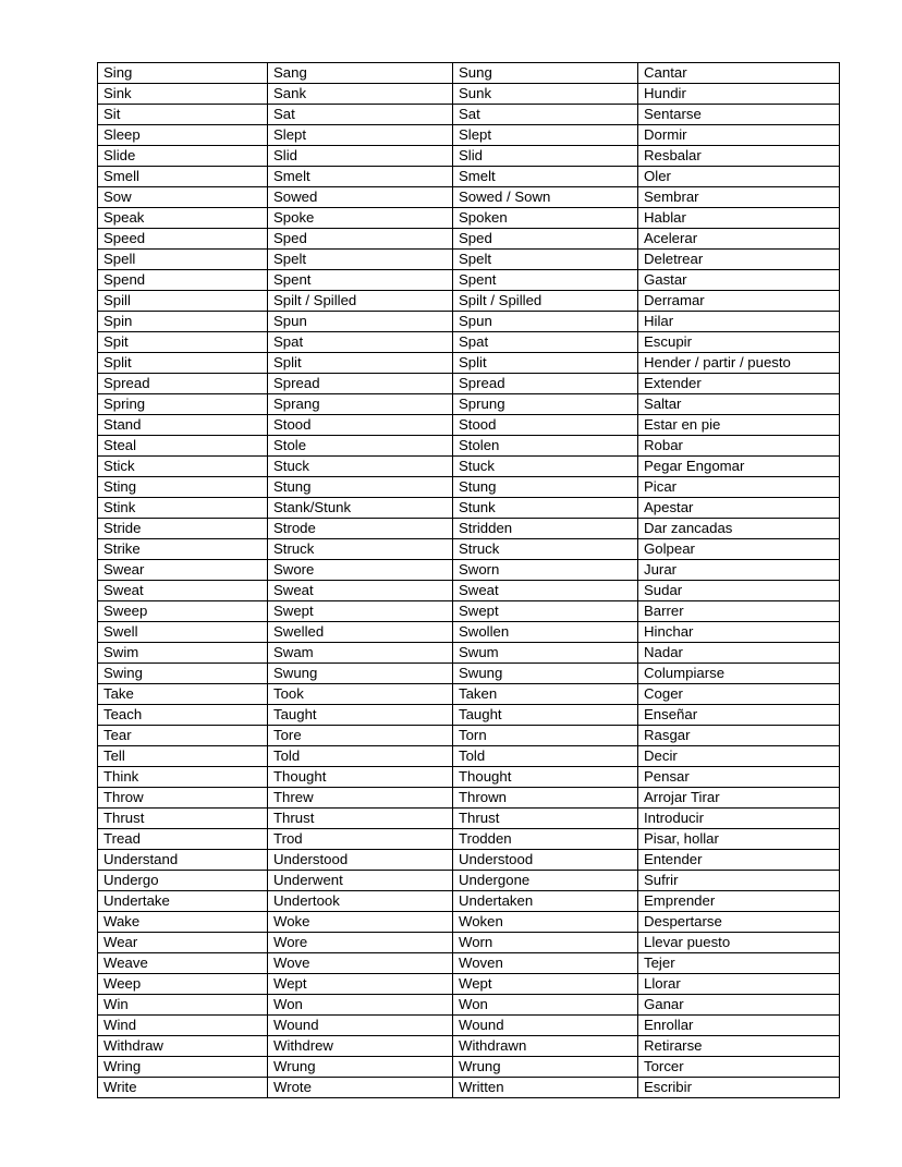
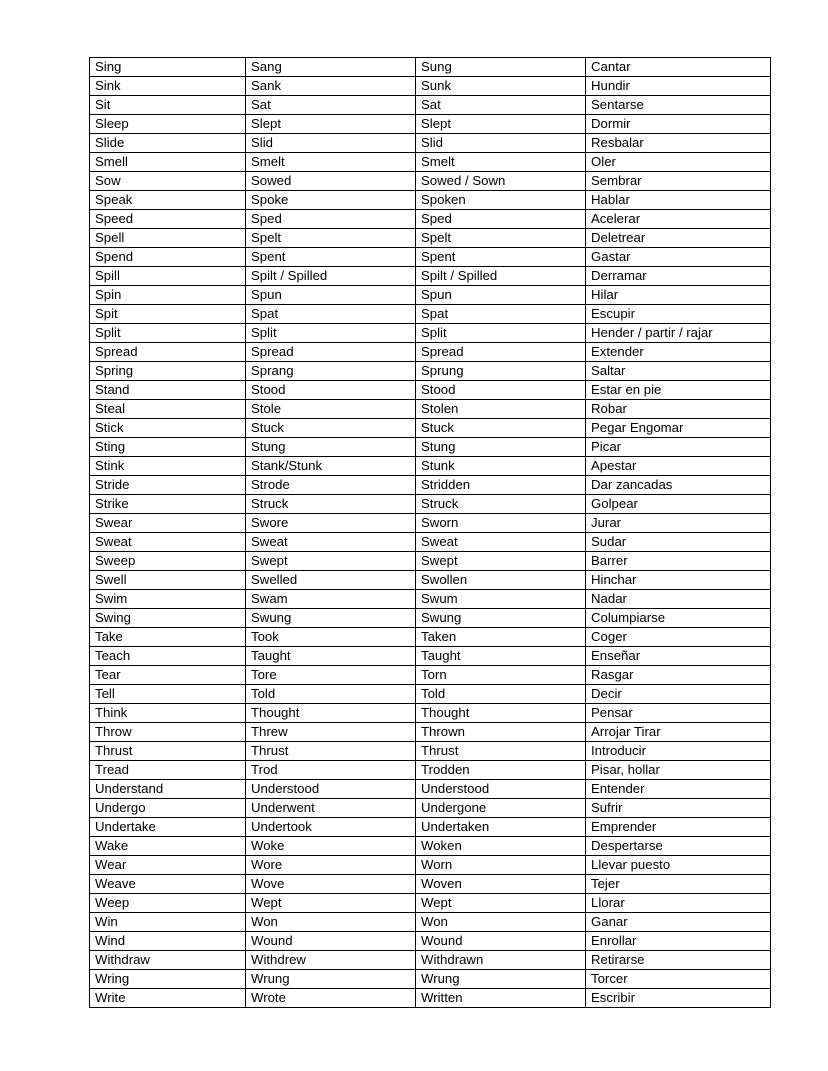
  Sing	Sang	Sung	Cantar
  Sink	Sank	Sunk	Hundir
  Sit	Sat	Sat	Sentarse
  Sleep	Slept	Slept	Dormir
  Slide	Slid	Slid	Resbalar
  Smell	Smelt	Smelt	Oler
  Sow	Sowed	Sowed / Sown	Sembrar
  Speak	Spoke	Spoken	Hablar
  Speed	Sped	Sped	Acelerar
  Spell	Spelt	Spelt	Deletrear
  Spend	Spent	Spent	Gastar
  Spill	Spilt / Spilled	Spilt / Spilled	Derramar
  Spin	Spun	Spun	Hilar
  Spit	Spat	Spat	Escupir
- Split	Split	Split	Hender / partir / puesto
+ Split	Split	Split	Hender / partir / rajar
  Spread	Spread	Spread	Extender
  Spring	Sprang	Sprung	Saltar
  Stand	Stood	Stood	Estar en pie
  Steal	Stole	Stolen	Robar
  Stick	Stuck	Stuck	Pegar Engomar
  Sting	Stung	Stung	Picar
  Stink	Stank/Stunk	Stunk	Apestar
  Stride	Strode	Stridden	Dar zancadas
  Strike	Struck	Struck	Golpear
  Swear	Swore	Sworn	Jurar
  Sweat	Sweat	Sweat	Sudar
  Sweep	Swept	Swept	Barrer
  Swell	Swelled	Swollen	Hinchar
  Swim	Swam	Swum	Nadar
  Swing	Swung	Swung	Columpiarse
  Take	Took	Taken	Coger
  Teach	Taught	Taught	Enseñar
  Tear	Tore	Torn	Rasgar
  Tell	Told	Told	Decir
  Think	Thought	Thought	Pensar
  Throw	Threw	Thrown	Arrojar Tirar
  Thrust	Thrust	Thrust	Introducir
  Tread	Trod	Trodden	Pisar, hollar
  Understand	Understood	Understood	Entender
  Undergo	Underwent	Undergone	Sufrir
  Undertake	Undertook	Undertaken	Emprender
  Wake	Woke	Woken	Despertarse
  Wear	Wore	Worn	Llevar puesto
  Weave	Wove	Woven	Tejer
  Weep	Wept	Wept	Llorar
  Win	Won	Won	Ganar
  Wind	Wound	Wound	Enrollar
  Withdraw	Withdrew	Withdrawn	Retirarse
  Wring	Wrung	Wrung	Torcer
  Write	Wrote	Written	Escribir
